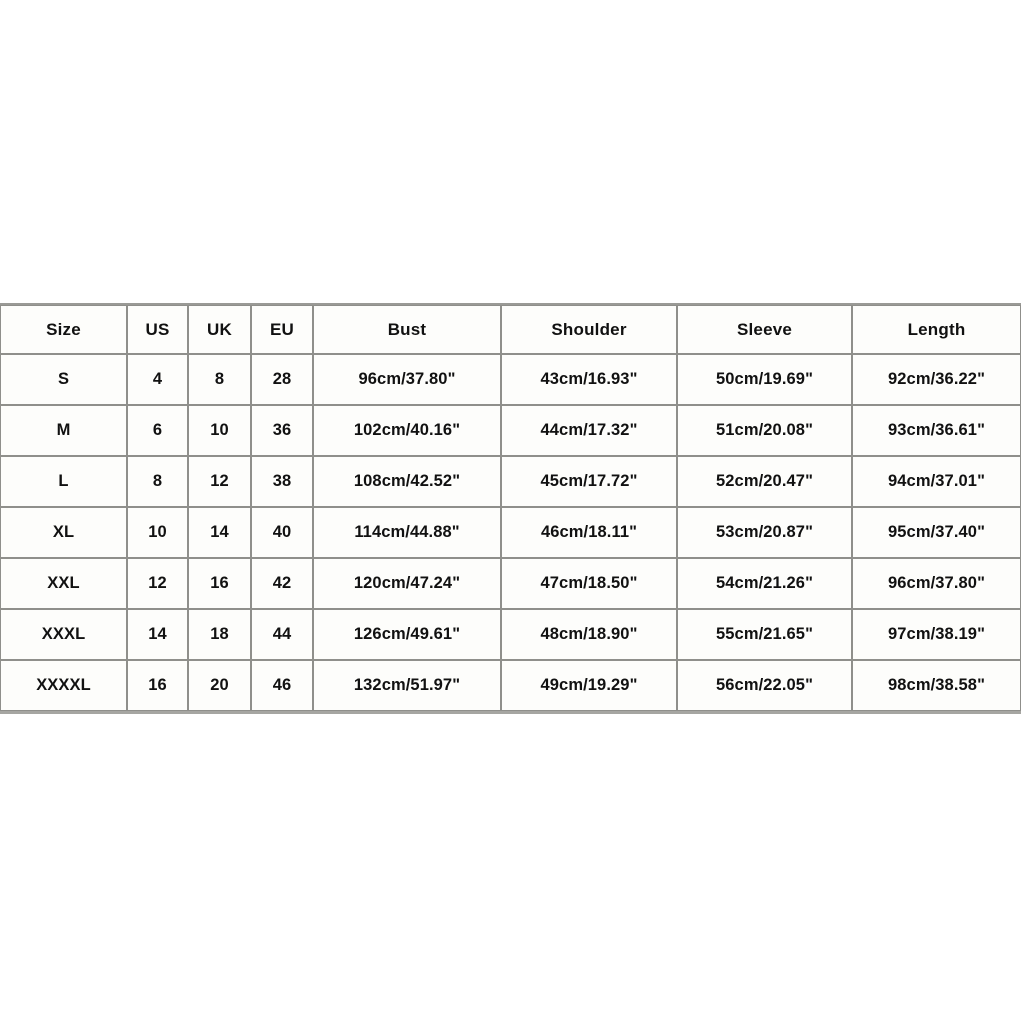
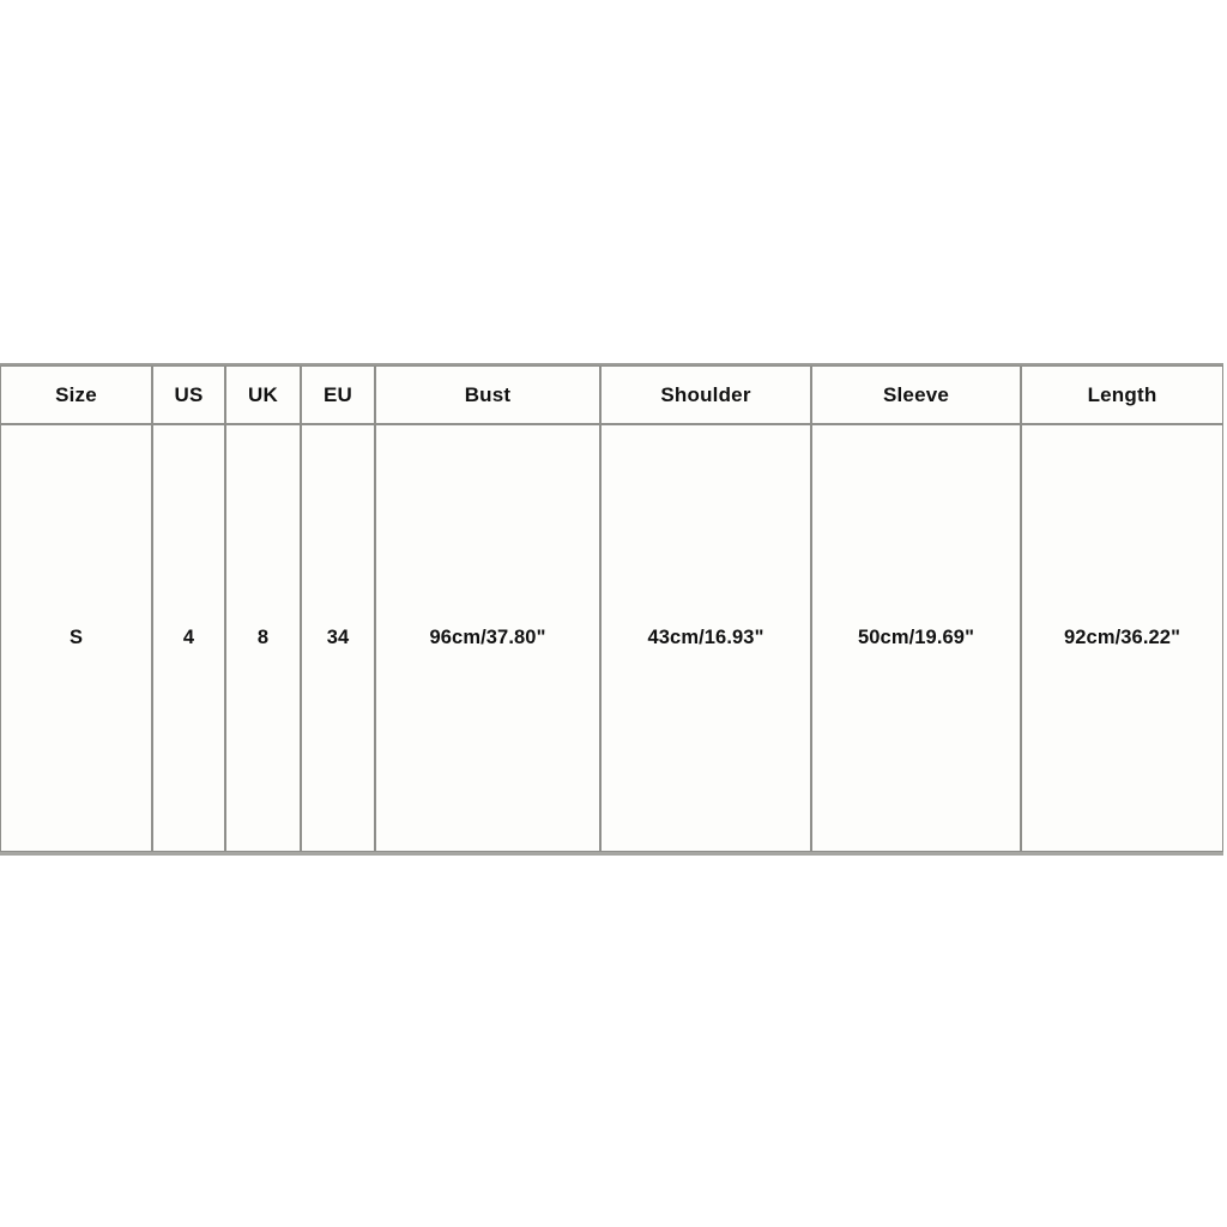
  Size	US	UK	EU	Bust	Shoulder	Sleeve	Length
- S	4	8	28	96cm/37.80"	43cm/16.93"	50cm/19.69"	92cm/36.22"
+ S	4	8	34	96cm/37.80"	43cm/16.93"	50cm/19.69"	92cm/36.22"
- M	6	10	36	102cm/40.16"	44cm/17.32"	51cm/20.08"	93cm/36.61"
- L	8	12	38	108cm/42.52"	45cm/17.72"	52cm/20.47"	94cm/37.01"
- XL	10	14	40	114cm/44.88"	46cm/18.11"	53cm/20.87"	95cm/37.40"
- XXL	12	16	42	120cm/47.24"	47cm/18.50"	54cm/21.26"	96cm/37.80"
- XXXL	14	18	44	126cm/49.61"	48cm/18.90"	55cm/21.65"	97cm/38.19"
- XXXXL	16	20	46	132cm/51.97"	49cm/19.29"	56cm/22.05"	98cm/38.58"
